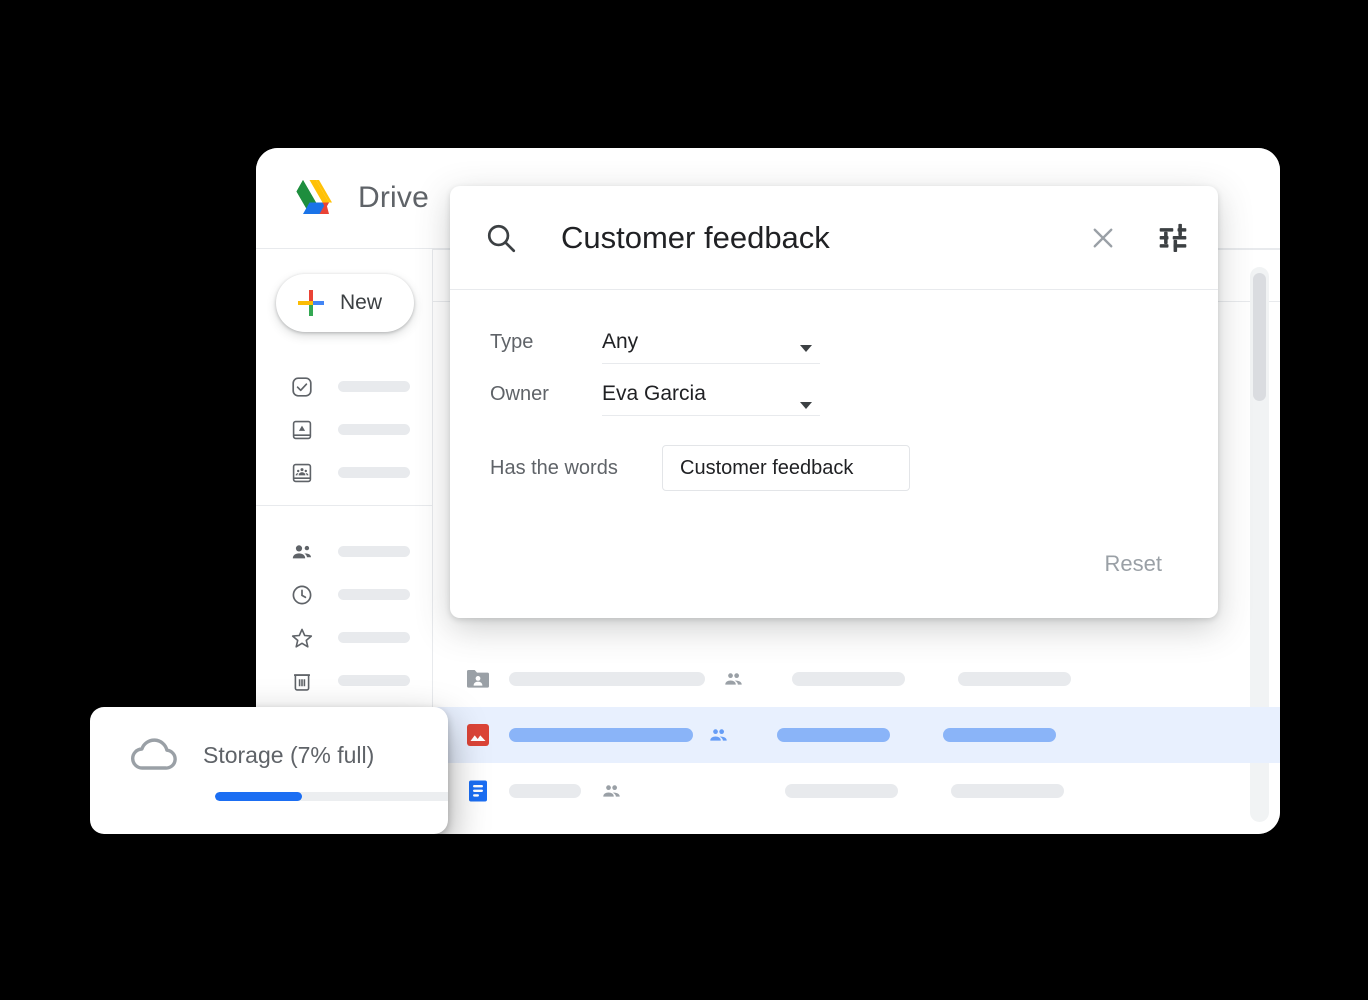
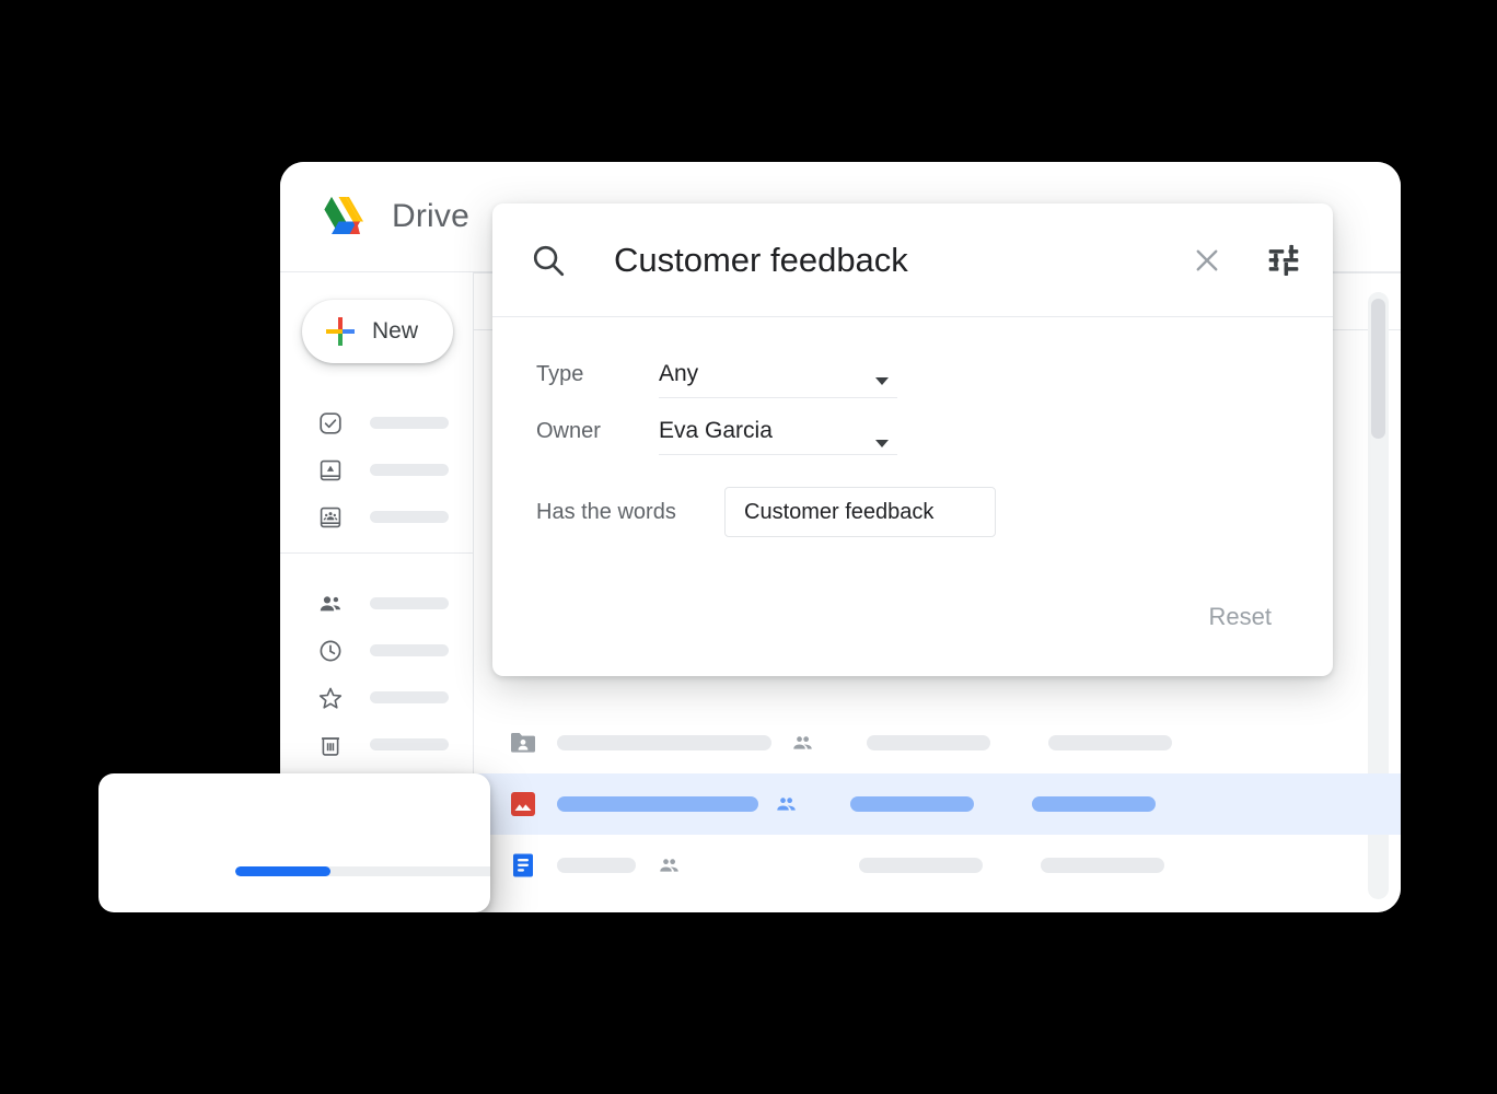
  Drive
  New
  Customer feedback
  Type
  Any
  Owner
  Eva Garcia
  Has the words
  Customer feedback
  Reset
- Storage (7% full)
